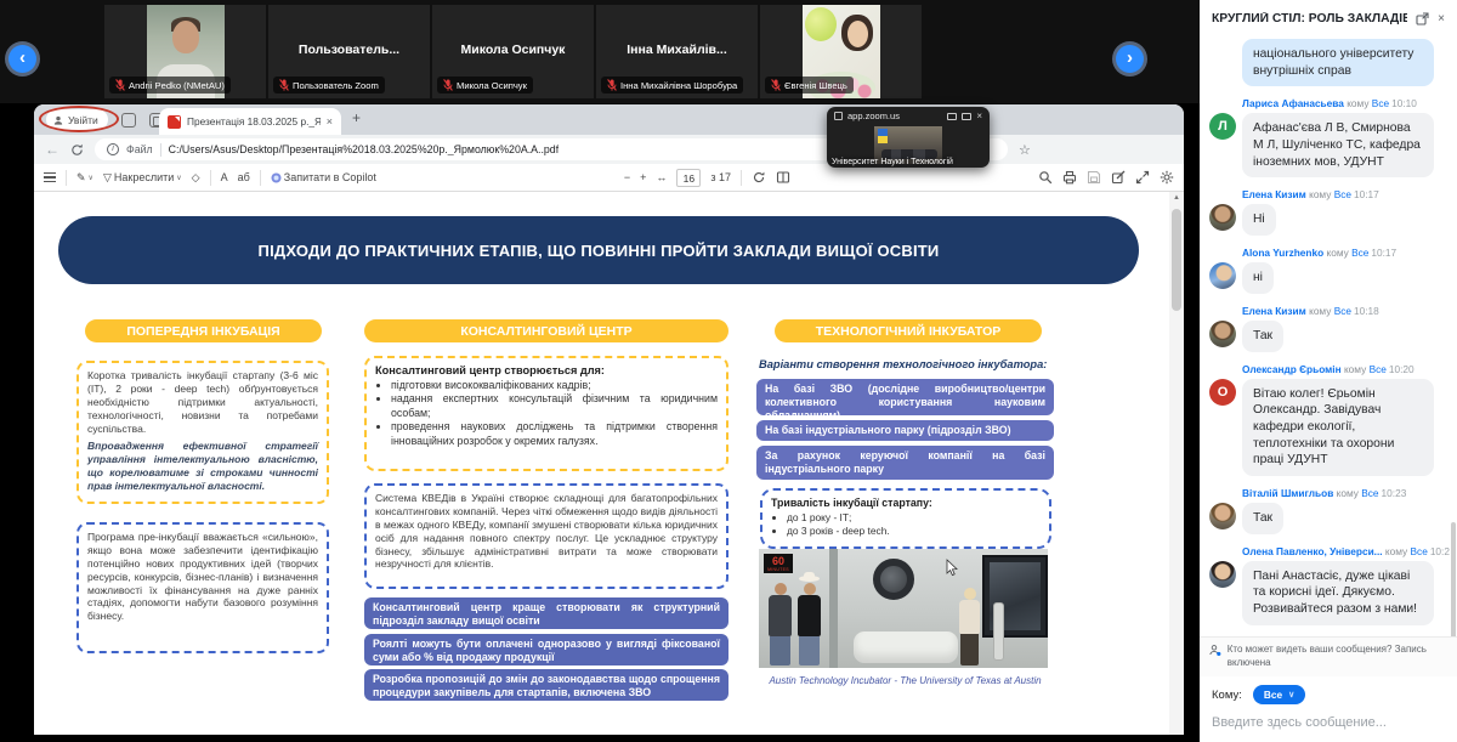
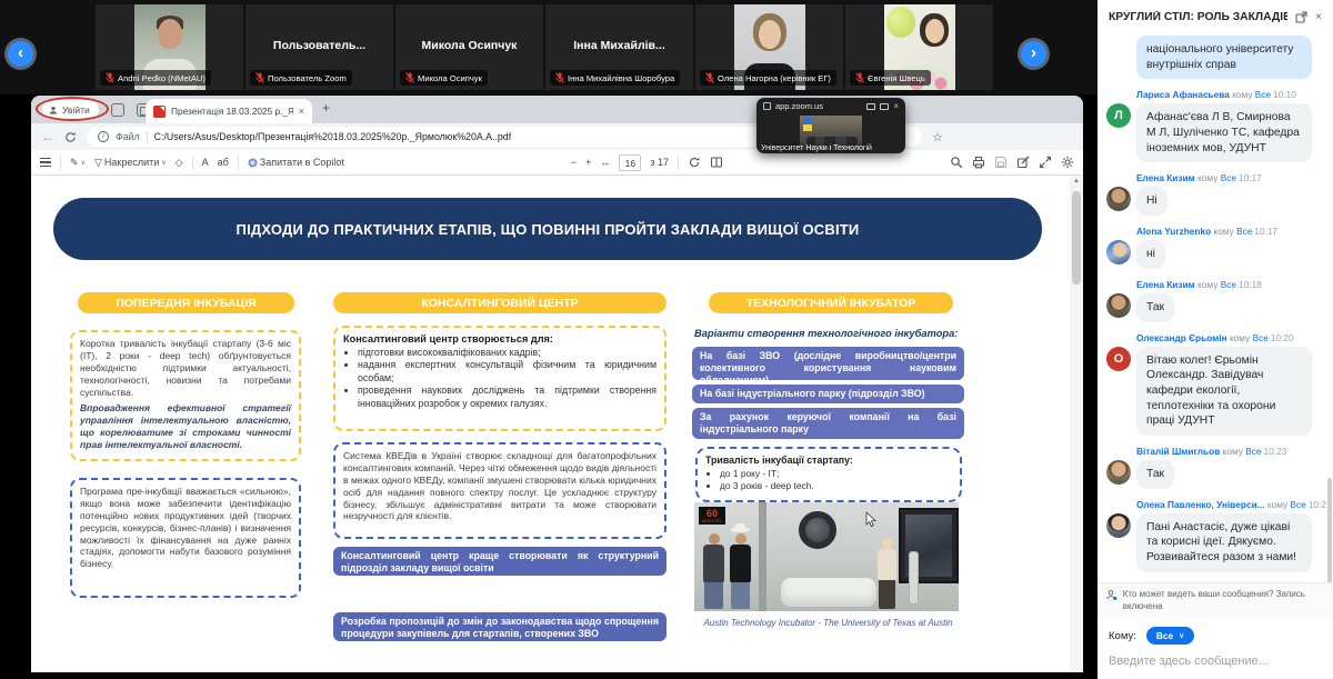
  ‹
  Andrii Pedko (NMetAU)
  Пользователь...
  Пользователь Zoom
  Микола Осипчук
  Микола Осипчук
  Інна Михайлів...
  Інна Михайлівна Шоробура
+ Олена Нагорна (керівник ЕГ)
  Євгенія Швець
  ›
  Увійти
  Презентація 18.03.2025 р._Я
  ×
  +
  ←
  Файл
  C:/Users/Asus/Desktop/Презентація%2018.03.2025%20р._Ярмолюк%20А.А..pdf
  ☆
  ✎
  ▽
  Накреслити
  ◇
  A
  аб
  Запитати в Copilot
  −
  +
  ↔
  16
  з 17
  ПІДХОДИ ДО ПРАКТИЧНИХ ЕТАПІВ, ЩО ПОВИННІ ПРОЙТИ ЗАКЛАДИ ВИЩОЇ ОСВІТИ
  ПОПЕРЕДНЯ ІНКУБАЦІЯ
  Коротка тривалість інкубації стартапу (3-6 міс (ІТ), 2 роки - deep tech) обґрунтовується необхідністю підтримки актуальності, технологічності, новизни та потребами суспільства.
  Впровадження ефективної стратегії управління інтелектуальною власністю, що корелюватиме зі строками чинності прав інтелектуальної власності.
  Програма пре-інкубації вважається «сильною», якщо вона може забезпечити ідентифікацію потенційно нових продуктивних ідей (творчих ресурсів, конкурсів, бізнес-планів) і визначення можливості їх фінансування на дуже ранніх стадіях, допомогти набути базового розуміння бізнесу.
  КОНСАЛТИНГОВИЙ ЦЕНТР
  Консалтинговий центр створюється для:
  підготовки висококваліфікованих кадрів;
  надання експертних консультацій фізичним та юридичним особам;
  проведення наукових досліджень та підтримки створення інноваційних розробок у окремих галузях.
  Система КВЕДів в Україні створює складнощі для багатопрофільних консалтингових компаній. Через чіткі обмеження щодо видів діяльності в межах одного КВЕДу, компанії змушені створювати кілька юридичних осіб для надання повного спектру послуг. Це ускладнює структуру бізнесу, збільшує адміністративні витрати та може створювати незручності для клієнтів.
  Консалтинговий центр краще створювати як структурний підрозділ закладу вищої освіти
- Роялті можуть бути оплачені одноразово у вигляді фіксованої суми або % від продажу продукції
- Розробка пропозицій до змін до законодавства щодо спрощення процедури закупівель для стартапів, включена ЗВО
+ Розробка пропозицій до змін до законодавства щодо спрощення процедури закупівель для стартапів, створених ЗВО
  ТЕХНОЛОГІЧНИЙ ІНКУБАТОР
  Варіанти створення технологічного інкубатора:
  На базі ЗВО (дослідне виробництво/центри колективного користування науковим обладнанням)
  На базі індустріального парку (підрозділ ЗВО)
  За рахунок керуючої компанії на базі індустріального парку
  Тривалість інкубації стартапу:
  до 1 року - ІТ;
  до 3 років - deep tech.
  60
  Austin Technology Incubator - The University of Texas at Austin
  app.zoom.us
  ×
  КРУГЛИЙ СТІЛ: РОЛЬ ЗАКЛАДІВ
  ×
  національного університету внутрішніх справ
  Лариса Афанасьева кому Все 10:10
  Л
  Афанас'єва Л В, Смирнова М Л, Шуліченко ТС, кафедра іноземних мов, УДУНТ
  Елена Кизим кому Все 10:17
  Ні
  Alona Yurzhenko кому Все 10:17
  ні
  Елена Кизим кому Все 10:18
  Так
  Олександр Єрьомін кому Все 10:20
  О
  Вітаю колег! Єрьомін Олександр. Завідувач кафедри екології, теплотехніки та охорони праці УДУНТ
  Віталій Шмигльов кому Все 10:23
  Так
  Олена Павленко, Універси... кому Все 10:2
  Пані Анастасіє, дуже цікаві та корисні ідеї. Дякуємо. Розвивайтеся разом з нами!
  Кто может видеть ваши сообщения? Запись включена
  Кому:
  Все
  Введите здесь сообщение...
